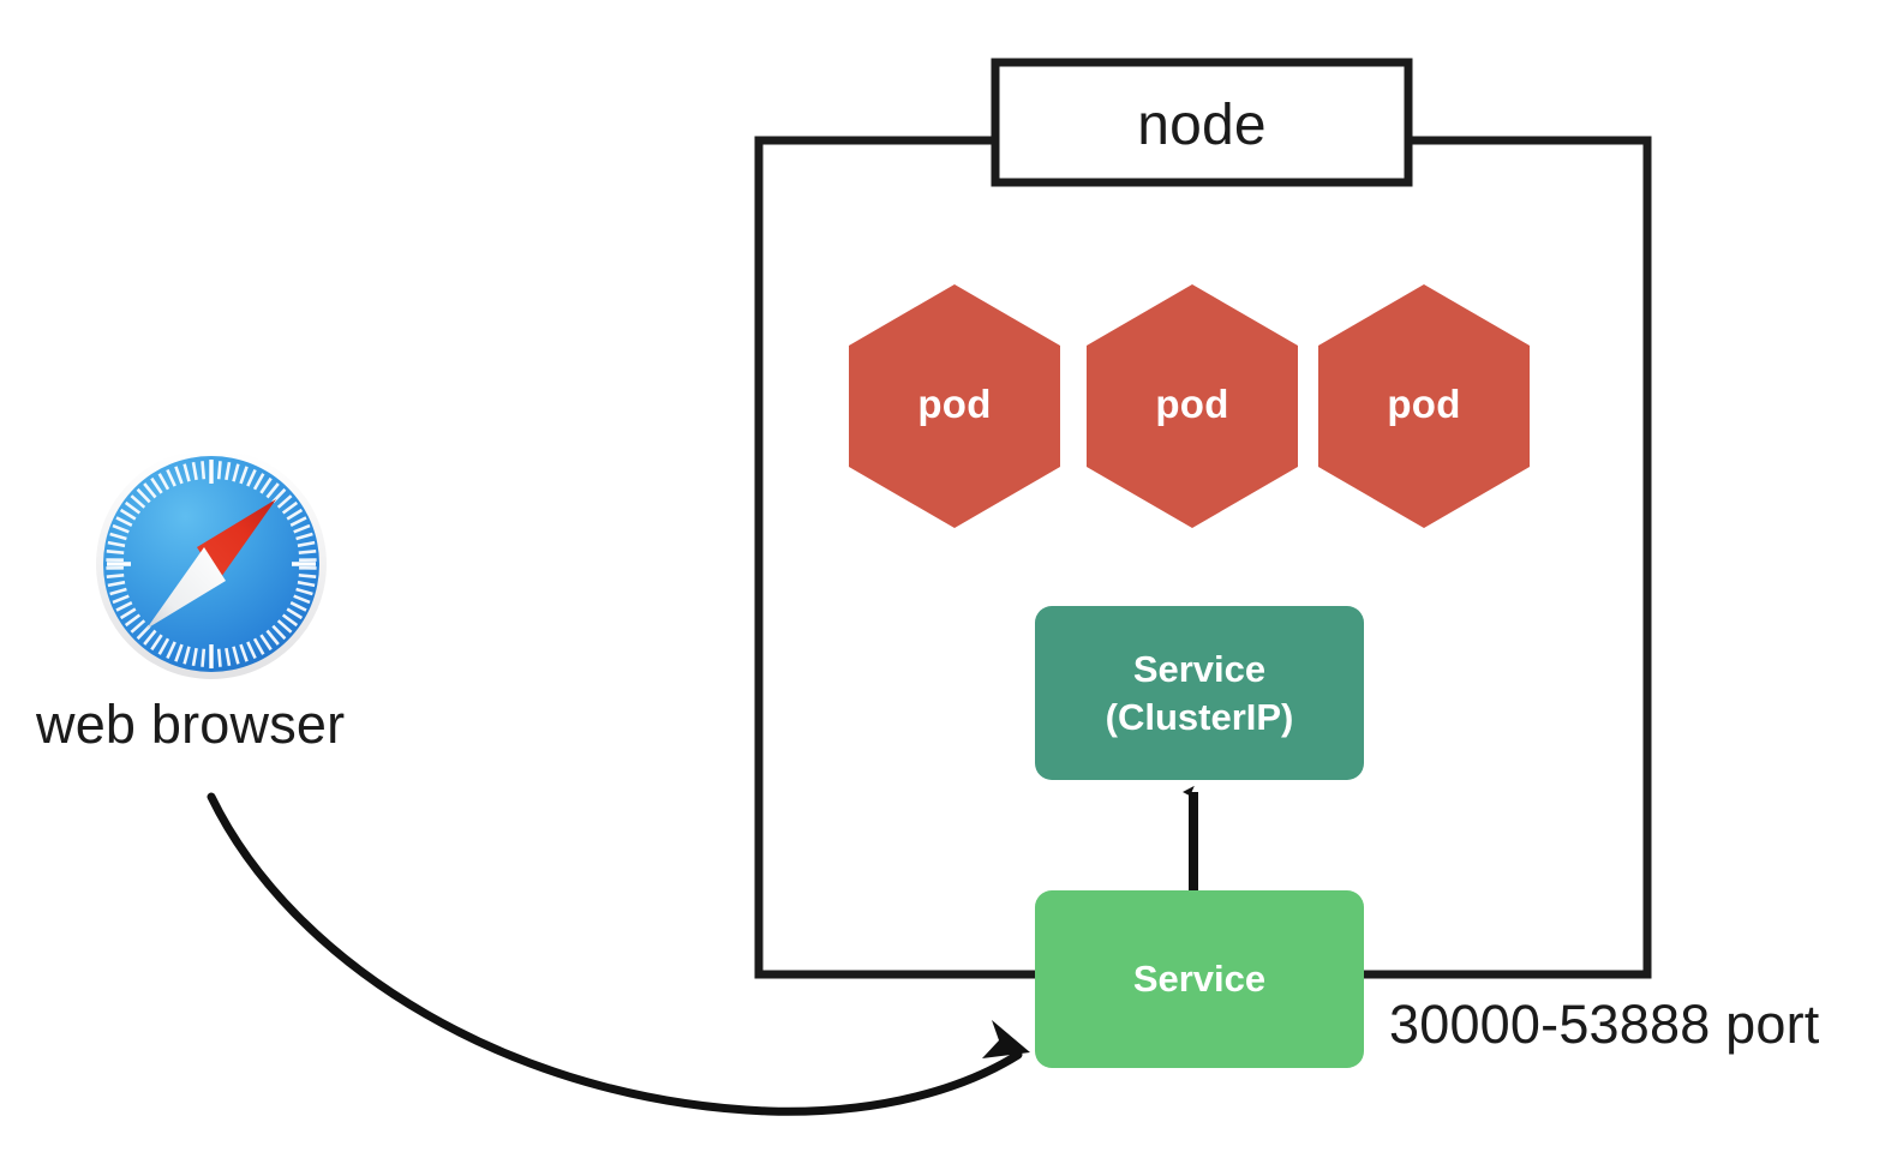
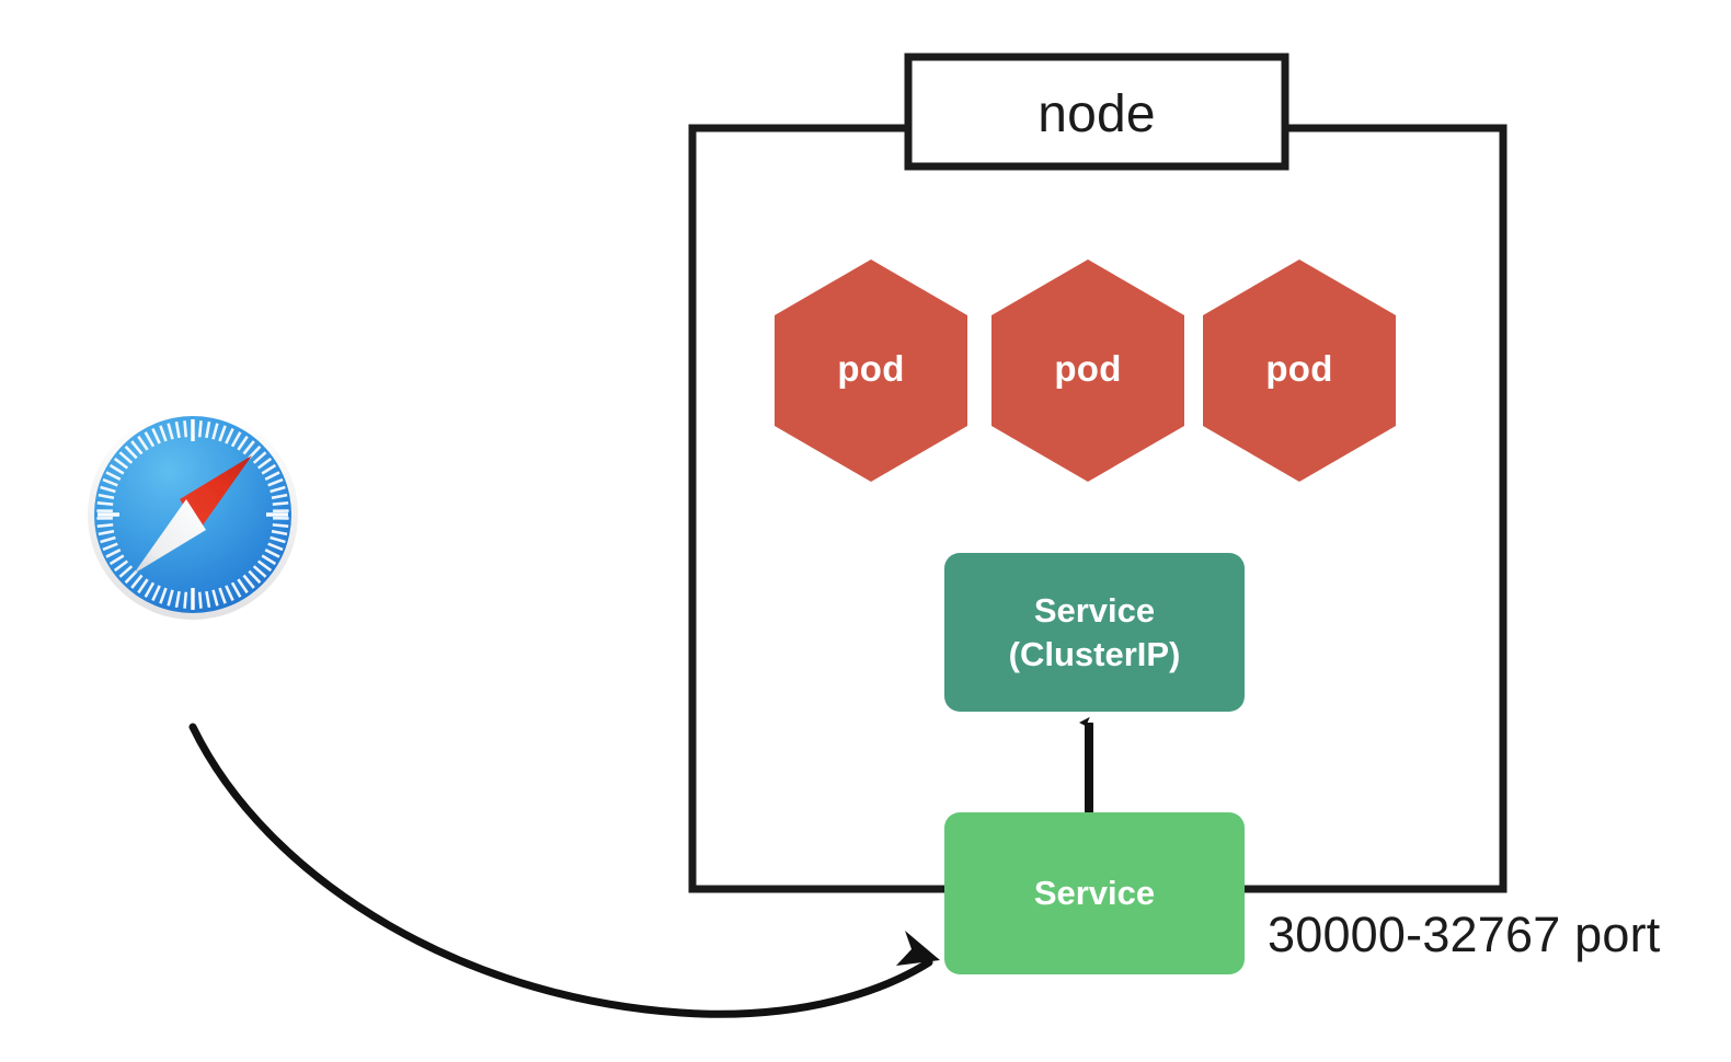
  node
  pod
  pod
  pod
  Service
  (ClusterIP)
  Service
- 30000-53888 port
+ 30000-32767 port
- web browser
